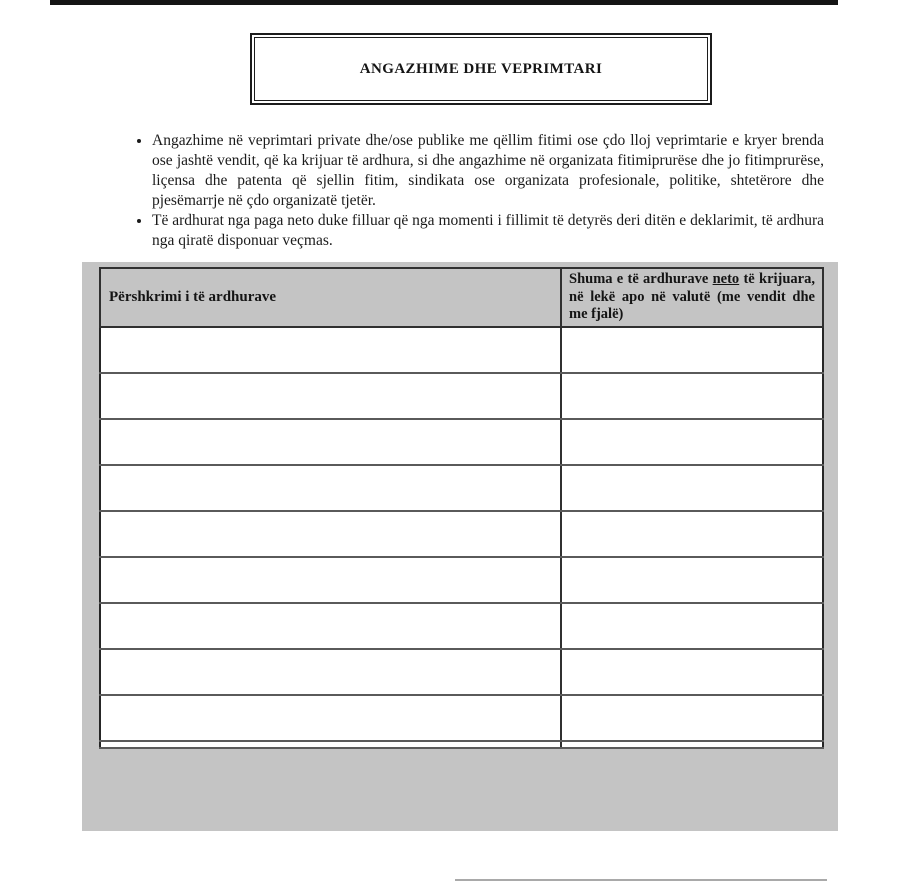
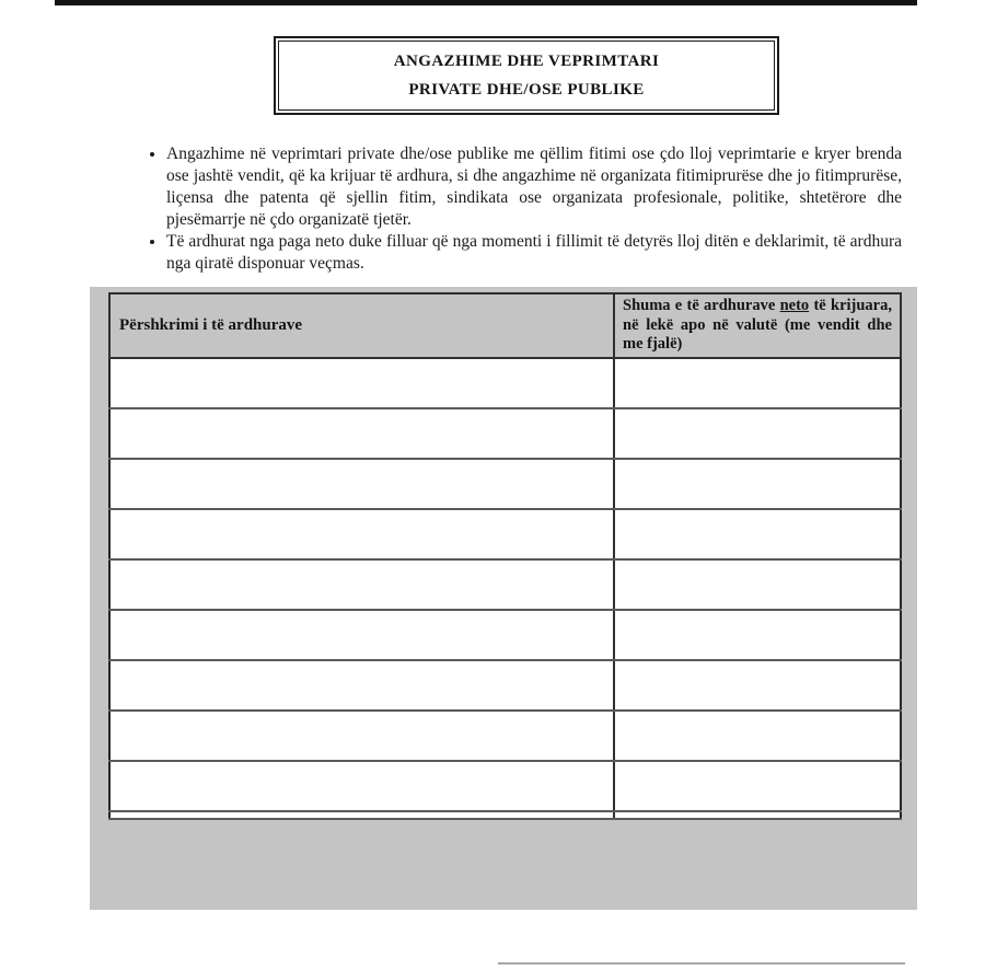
  ANGAZHIME DHE VEPRIMTARI
+ PRIVATE DHE/OSE PUBLIKE
  Angazhime në veprimtari private dhe/ose publike me qëllim fitimi ose çdo lloj veprimtarie e kryer brenda ose jashtë vendit, që ka krijuar të ardhura, si dhe angazhime në organizata fitimiprurëse dhe jo fitimprurëse, liçensa dhe patenta që sjellin fitim, sindikata ose organizata profesionale, politike, shtetërore dhe pjesëmarrje në çdo organizatë tjetër.
- Të ardhurat nga paga neto duke filluar që nga momenti i fillimit të detyrës deri ditën e deklarimit, të ardhura nga qiratë disponuar veçmas.
+ Të ardhurat nga paga neto duke filluar që nga momenti i fillimit të detyrës lloj ditën e deklarimit, të ardhura nga qiratë disponuar veçmas.
  Përshkrimi i të ardhurave	Shuma e të ardhurave neto të krijuara, në lekë apo në valutë (me vendit dhe me fjalë)
